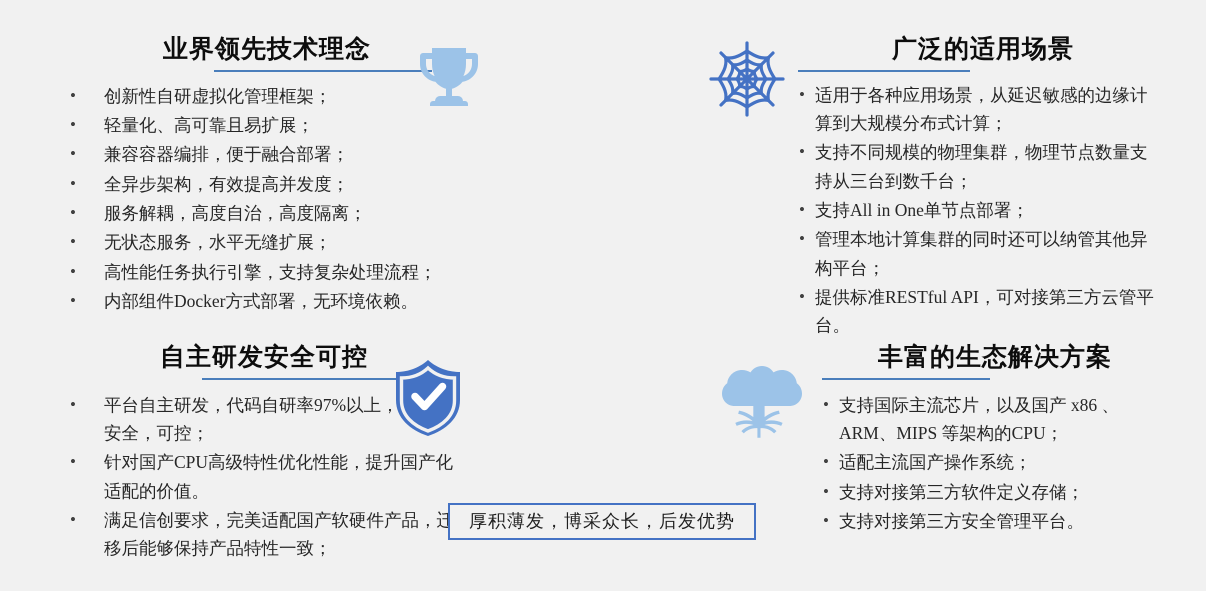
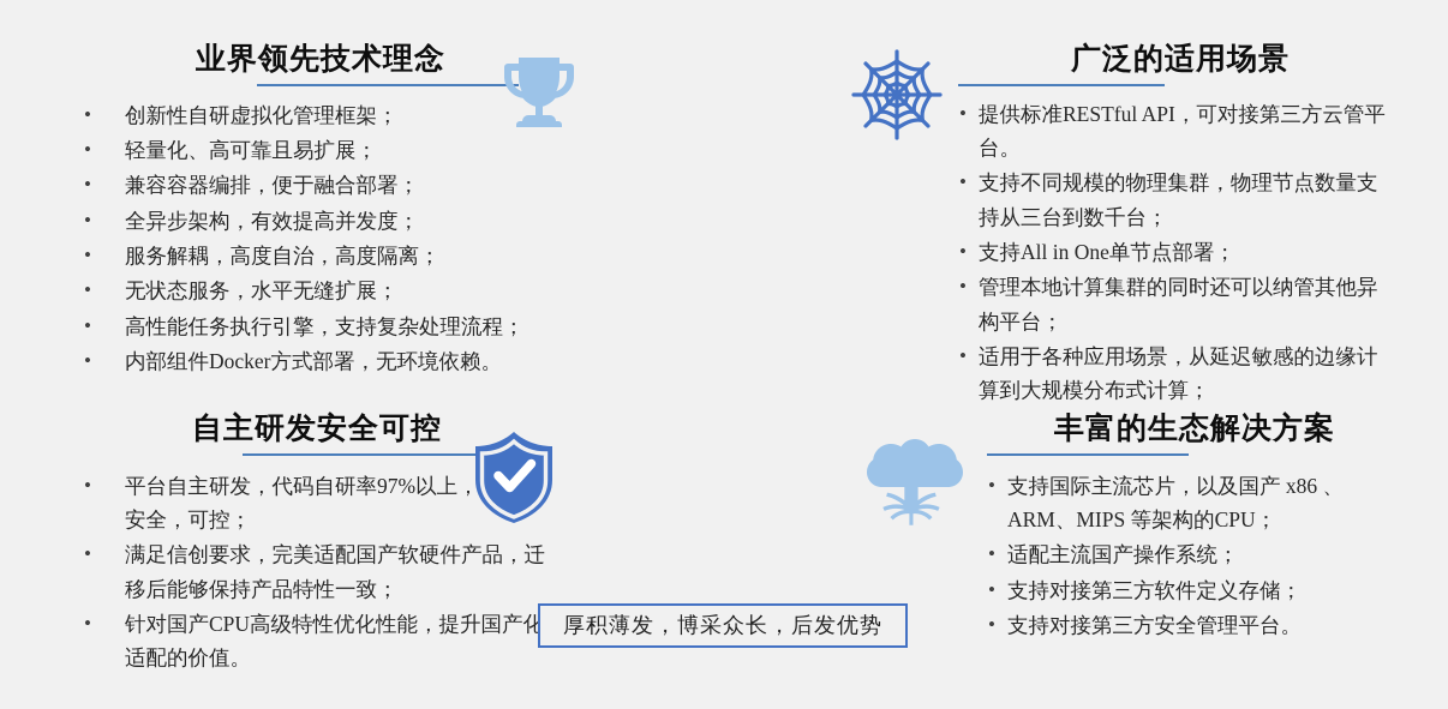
  业界领先技术理念
  •
  创新性自研虚拟化管理框架；
  •
  轻量化、高可靠且易扩展；
  •
  兼容容器编排，便于融合部署；
  •
  全异步架构，有效提高并发度；
  •
  服务解耦，高度自治，高度隔离；
  •
  无状态服务，水平无缝扩展；
  •
  高性能任务执行引擎，支持复杂处理流程；
  •
  内部组件Docker方式部署，无环境依赖。
  广泛的适用场景
  •
- 适用于各种应用场景，从延迟敏感的边缘计算到大规模分布式计算；
+ 提供标准RESTful API，可对接第三方云管平台。
  •
  支持不同规模的物理集群，物理节点数量支持从三台到数千台；
  •
  支持All in One单节点部署；
  •
  管理本地计算集群的同时还可以纳管其他异构平台；
  •
- 提供标准RESTful API，可对接第三方云管平台。
+ 适用于各种应用场景，从延迟敏感的边缘计算到大规模分布式计算；
  自主研发安全可控
  •
  平台自主研发，代码自研率97%以上，安全，可控；
  •
- 针对国产CPU高级特性优化性能，提升国产化适配的价值。
+ 满足信创要求，完美适配国产软硬件产品，迁移后能够保持产品特性一致；
  •
- 满足信创要求，完美适配国产软硬件产品，迁移后能够保持产品特性一致；
+ 针对国产CPU高级特性优化性能，提升国产化适配的价值。
  丰富的生态解决方案
  •
  支持国际主流芯片，以及国产 x86 、ARM、MIPS 等架构的CPU；
  •
  适配主流国产操作系统；
  •
  支持对接第三方软件定义存储；
  •
  支持对接第三方安全管理平台。
  厚积薄发，博采众长，后发优势
